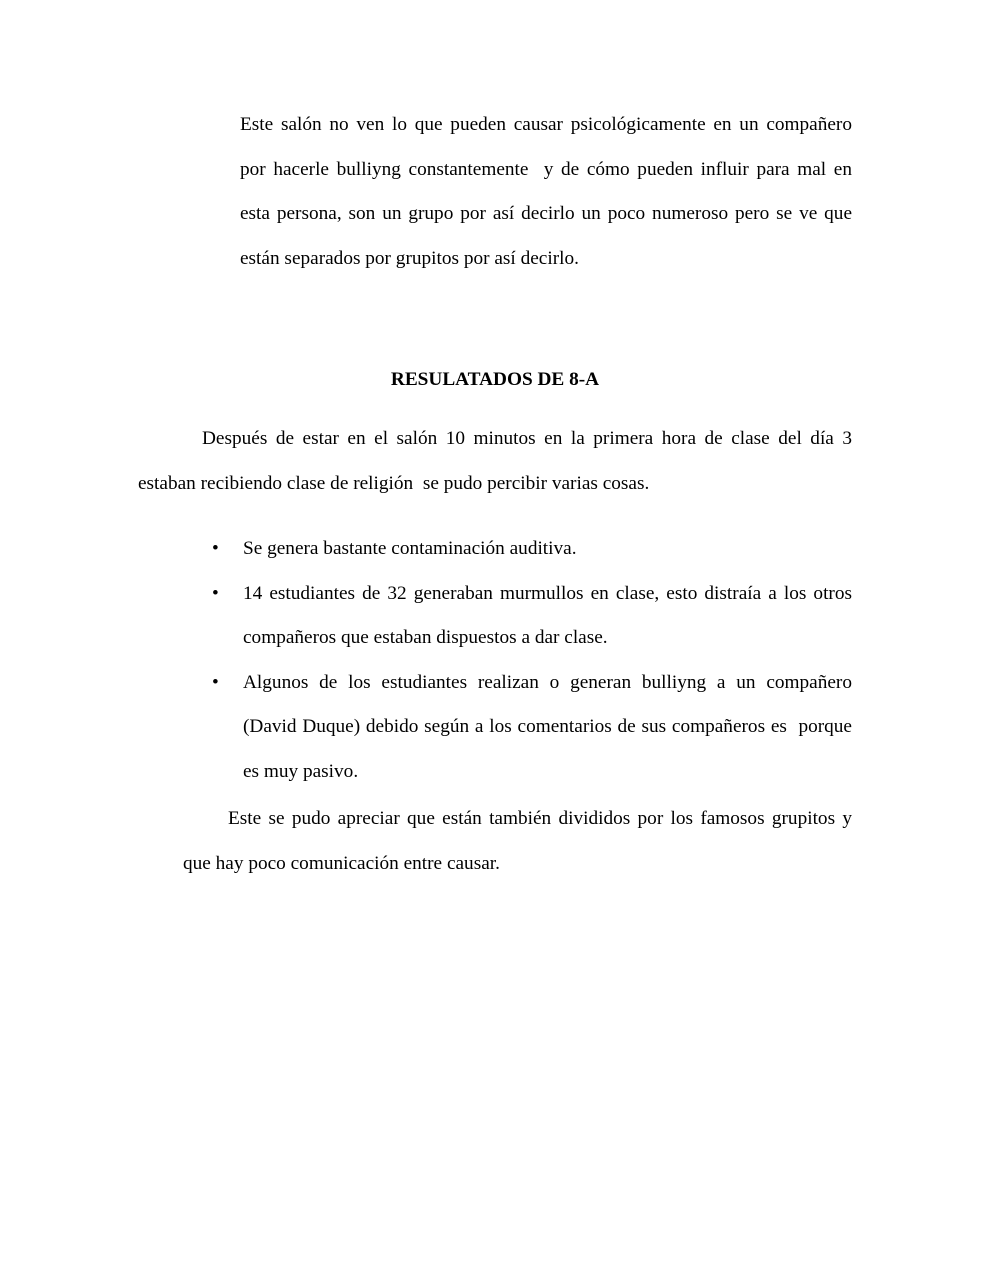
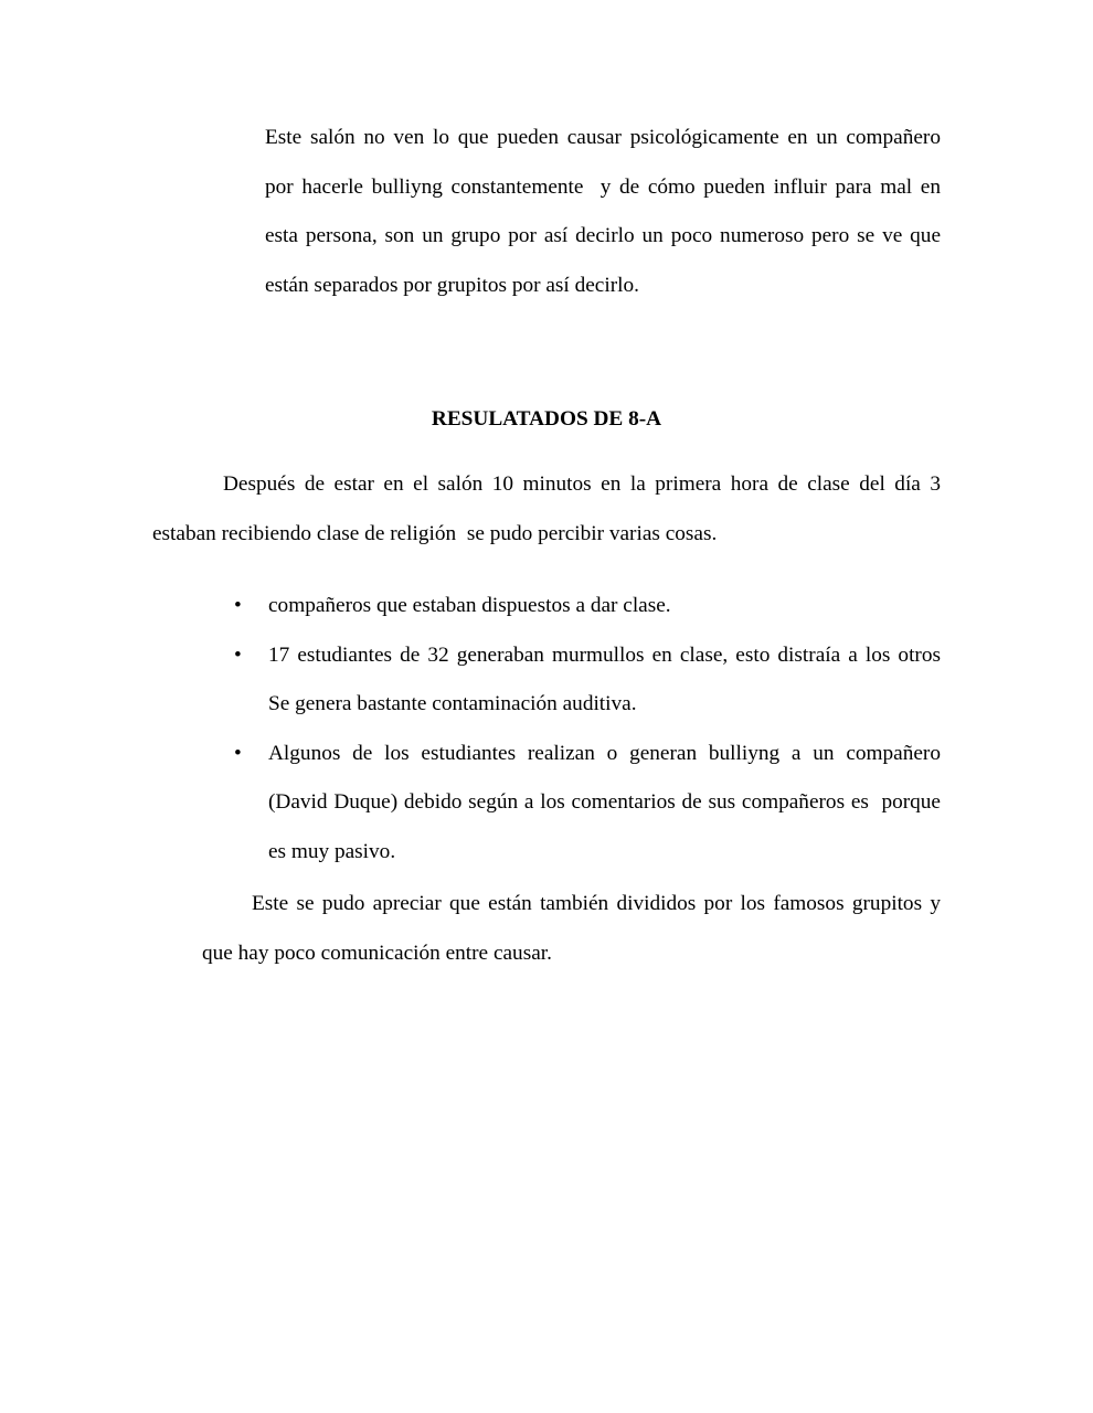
  Este salón no ven lo que pueden causar psicológicamente en un compañero
  por hacerle bulliyng constantemente y de cómo pueden influir para mal en
  esta persona, son un grupo por así decirlo un poco numeroso pero se ve que
  están separados por grupitos por así decirlo.
  RESULATADOS DE 8-A
  Después de estar en el salón 10 minutos en la primera hora de clase del día 3
  estaban recibiendo clase de religión se pudo percibir varias cosas.
  •
- Se genera bastante contaminación auditiva.
+ compañeros que estaban dispuestos a dar clase.
  •
- 14 estudiantes de 32 generaban murmullos en clase, esto distraía a los otros
+ 17 estudiantes de 32 generaban murmullos en clase, esto distraía a los otros
- compañeros que estaban dispuestos a dar clase.
+ Se genera bastante contaminación auditiva.
  •
  Algunos de los estudiantes realizan o generan bulliyng a un compañero
  (David Duque) debido según a los comentarios de sus compañeros es porque
  es muy pasivo.
  Este se pudo apreciar que están también divididos por los famosos grupitos y
  que hay poco comunicación entre causar.
